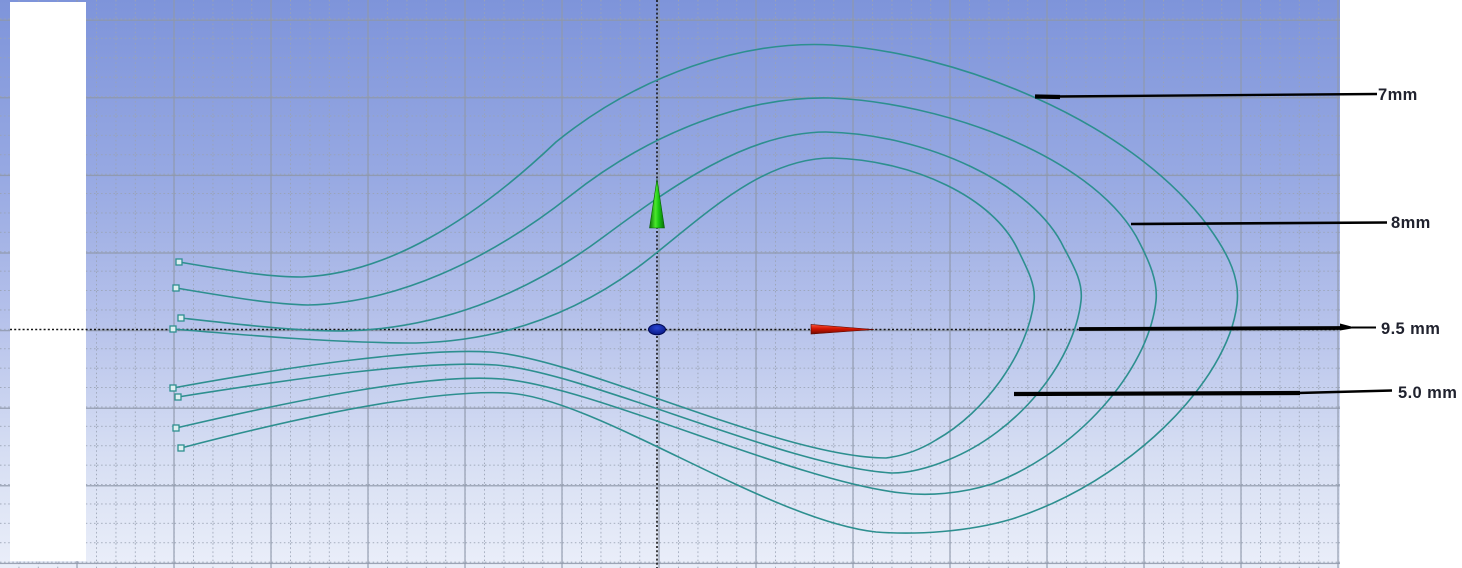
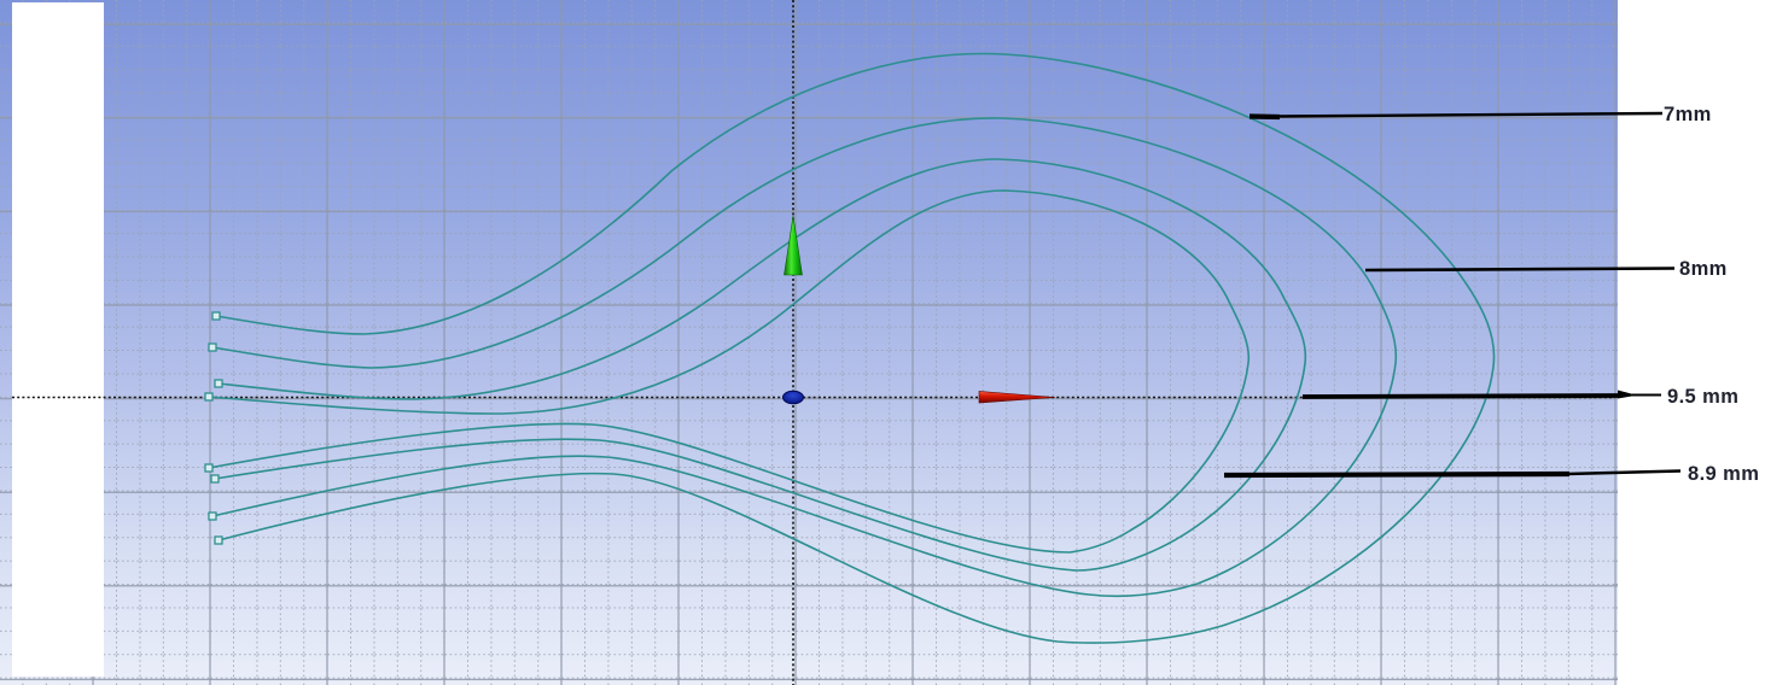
  7mm
  8mm
  9.5 mm
- 5.0 mm
+ 8.9 mm
